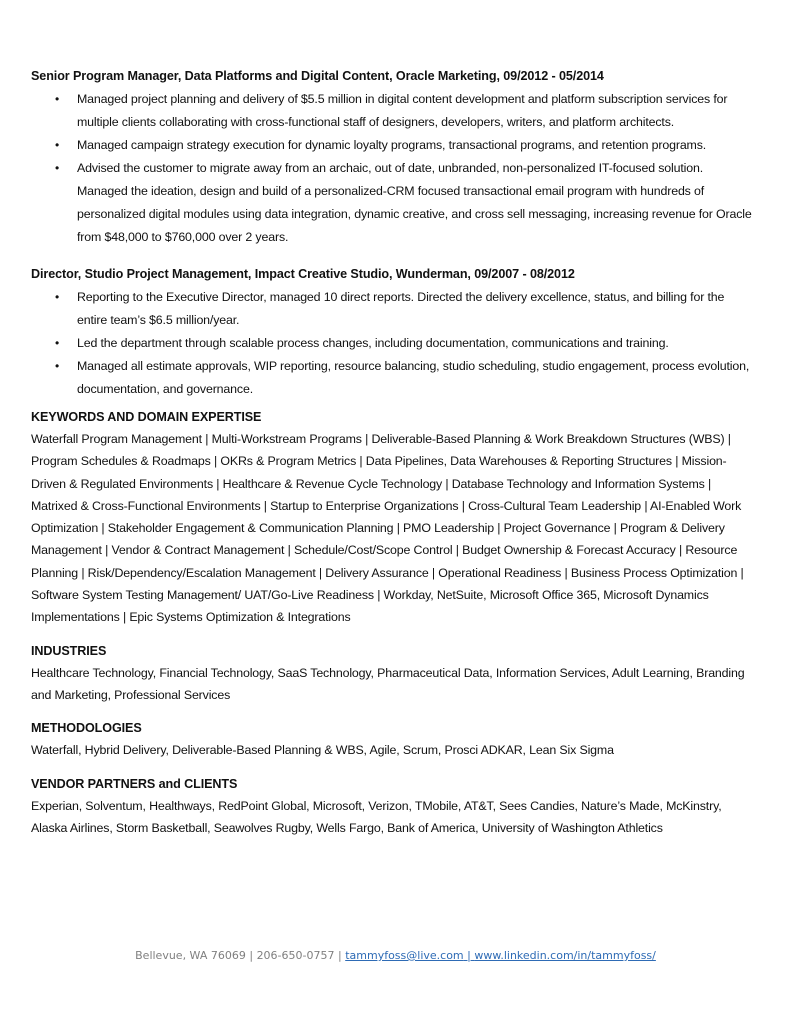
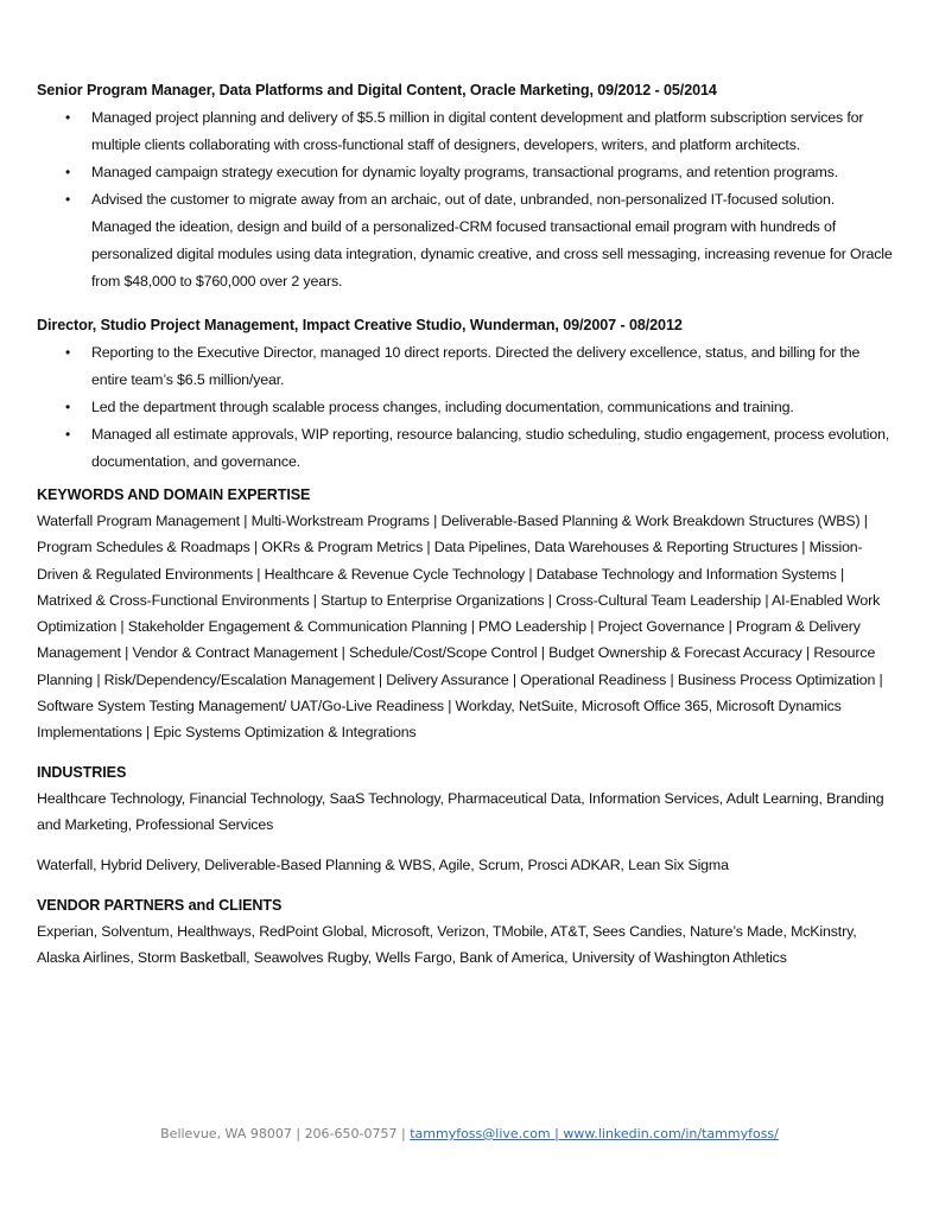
  Senior Program Manager, Data Platforms and Digital Content, Oracle Marketing, 09/2012 - 05/2014
  •
  Managed project planning and delivery of $5.5 million in digital content development and platform subscription services for multiple clients collaborating with cross-functional staff of designers, developers, writers, and platform architects.
  •
  Managed campaign strategy execution for dynamic loyalty programs, transactional programs, and retention programs.
  •
  Advised the customer to migrate away from an archaic, out of date, unbranded, non-personalized IT-focused solution. Managed the ideation, design and build of a personalized-CRM focused transactional email program with hundreds of personalized digital modules using data integration, dynamic creative, and cross sell messaging, increasing revenue for Oracle from $48,000 to $760,000 over 2 years.
  Director, Studio Project Management, Impact Creative Studio, Wunderman, 09/2007 - 08/2012
  •
  Reporting to the Executive Director, managed 10 direct reports. Directed the delivery excellence, status, and billing for the entire team’s $6.5 million/year.
  •
  Led the department through scalable process changes, including documentation, communications and training.
  •
  Managed all estimate approvals, WIP reporting, resource balancing, studio scheduling, studio engagement, process evolution, documentation, and governance.
  KEYWORDS AND DOMAIN EXPERTISE
  Waterfall Program Management | Multi-Workstream Programs | Deliverable-Based Planning & Work Breakdown Structures (WBS) | Program Schedules & Roadmaps | OKRs & Program Metrics | Data Pipelines, Data Warehouses & Reporting Structures | Mission-Driven & Regulated Environments | Healthcare & Revenue Cycle Technology | Database Technology and Information Systems | Matrixed & Cross-Functional Environments | Startup to Enterprise Organizations | Cross-Cultural Team Leadership | AI-Enabled Work Optimization | Stakeholder Engagement & Communication Planning | PMO Leadership | Project Governance | Program & Delivery Management | Vendor & Contract Management | Schedule/Cost/Scope Control | Budget Ownership & Forecast Accuracy | Resource Planning | Risk/Dependency/Escalation Management | Delivery Assurance | Operational Readiness | Business Process Optimization | Software System Testing Management/ UAT/Go-Live Readiness | Workday, NetSuite, Microsoft Office 365, Microsoft Dynamics Implementations | Epic Systems Optimization & Integrations
  INDUSTRIES
  Healthcare Technology, Financial Technology, SaaS Technology, Pharmaceutical Data, Information Services, Adult Learning, Branding and Marketing, Professional Services
- METHODOLOGIES
  Waterfall, Hybrid Delivery, Deliverable-Based Planning & WBS, Agile, Scrum, Prosci ADKAR, Lean Six Sigma
  VENDOR PARTNERS and CLIENTS
  Experian, Solventum, Healthways, RedPoint Global, Microsoft, Verizon, TMobile, AT&T, Sees Candies, Nature’s Made, McKinstry, Alaska Airlines, Storm Basketball, Seawolves Rugby, Wells Fargo, Bank of America, University of Washington Athletics
- Bellevue, WA 76069 | 206-650-0757 | tammyfoss@live.com | www.linkedin.com/in/tammyfoss/
+ Bellevue, WA 98007 | 206-650-0757 | tammyfoss@live.com | www.linkedin.com/in/tammyfoss/
